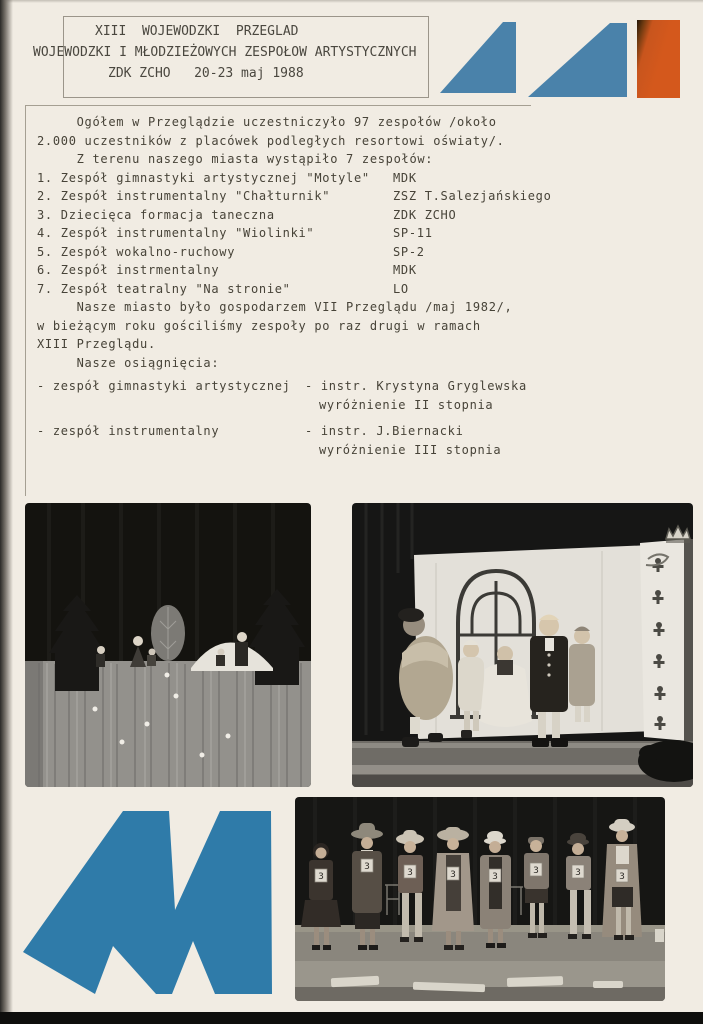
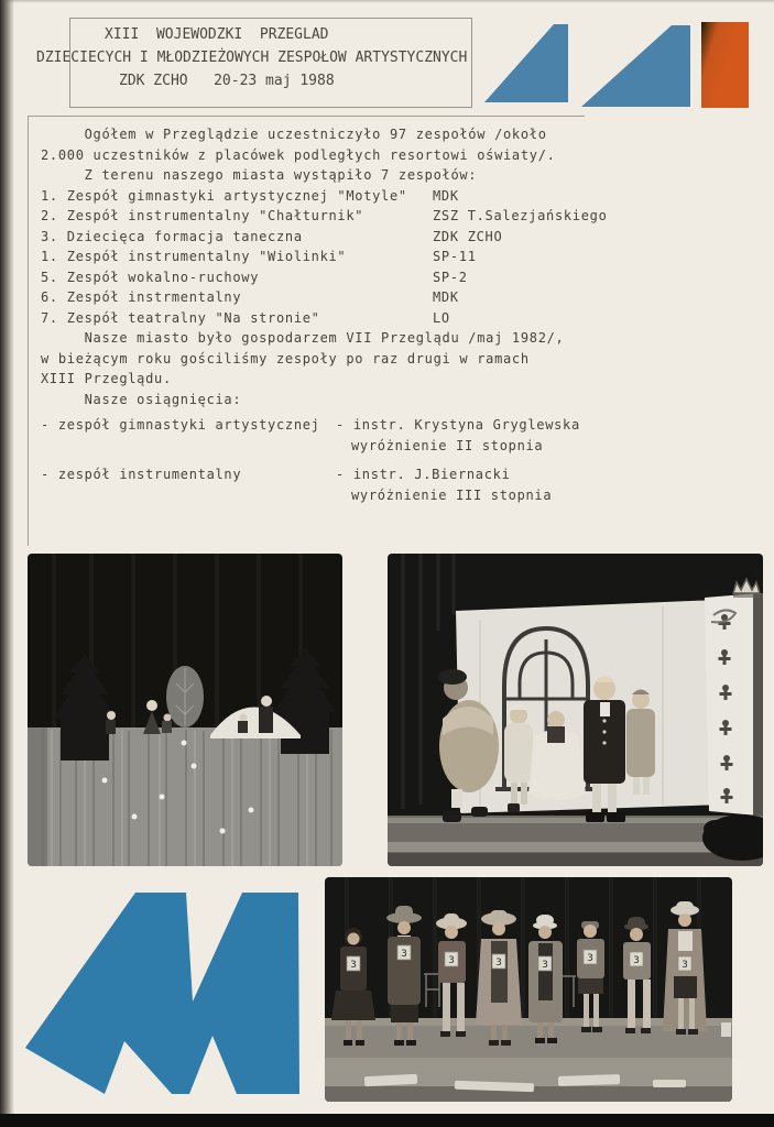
  XIII WOJEWODZKI PRZEGLAD
- WOJEWODZKI I MŁODZIEŻOWYCH ZESPOŁOW ARTYSTYCZNYCH
+ DZIECIECYCH I MŁODZIEŻOWYCH ZESPOŁOW ARTYSTYCZNYCH
  ZDK ZCHO 20-23 maj 1988
  Ogółem w Przeglądzie uczestniczyło 97 zespołów /około
  2.000 uczestników z placówek podległych resortowi oświaty/.
  Z terenu naszego miasta wystąpiło 7 zespołów:
  1. Zespół gimnastyki artystycznej "Motyle"
  MDK
  2. Zespół instrumentalny "Chałturnik"
  ZSZ T.Salezjańskiego
  3. Dziecięca formacja taneczna
  ZDK ZCHO
- 4. Zespół instrumentalny "Wiolinki"
+ 1. Zespół instrumentalny "Wiolinki"
  SP-11
  5. Zespół wokalno-ruchowy
  SP-2
  6. Zespół instrmentalny
  MDK
  7. Zespół teatralny "Na stronie"
  LO
  Nasze miasto było gospodarzem VII Przeglądu /maj 1982/,
  w bieżącym roku gościliśmy zespoły po raz drugi w ramach
  XIII Przeglądu.
  Nasze osiągnięcia:
  - zespół gimnastyki artystycznej
  - instr. Krystyna Gryglewska
  wyróżnienie II stopnia
  - zespół instrumentalny
  - instr. J.Biernacki
  wyróżnienie III stopnia
  3
  3
  3
  3
  3
  3
  3
  3
